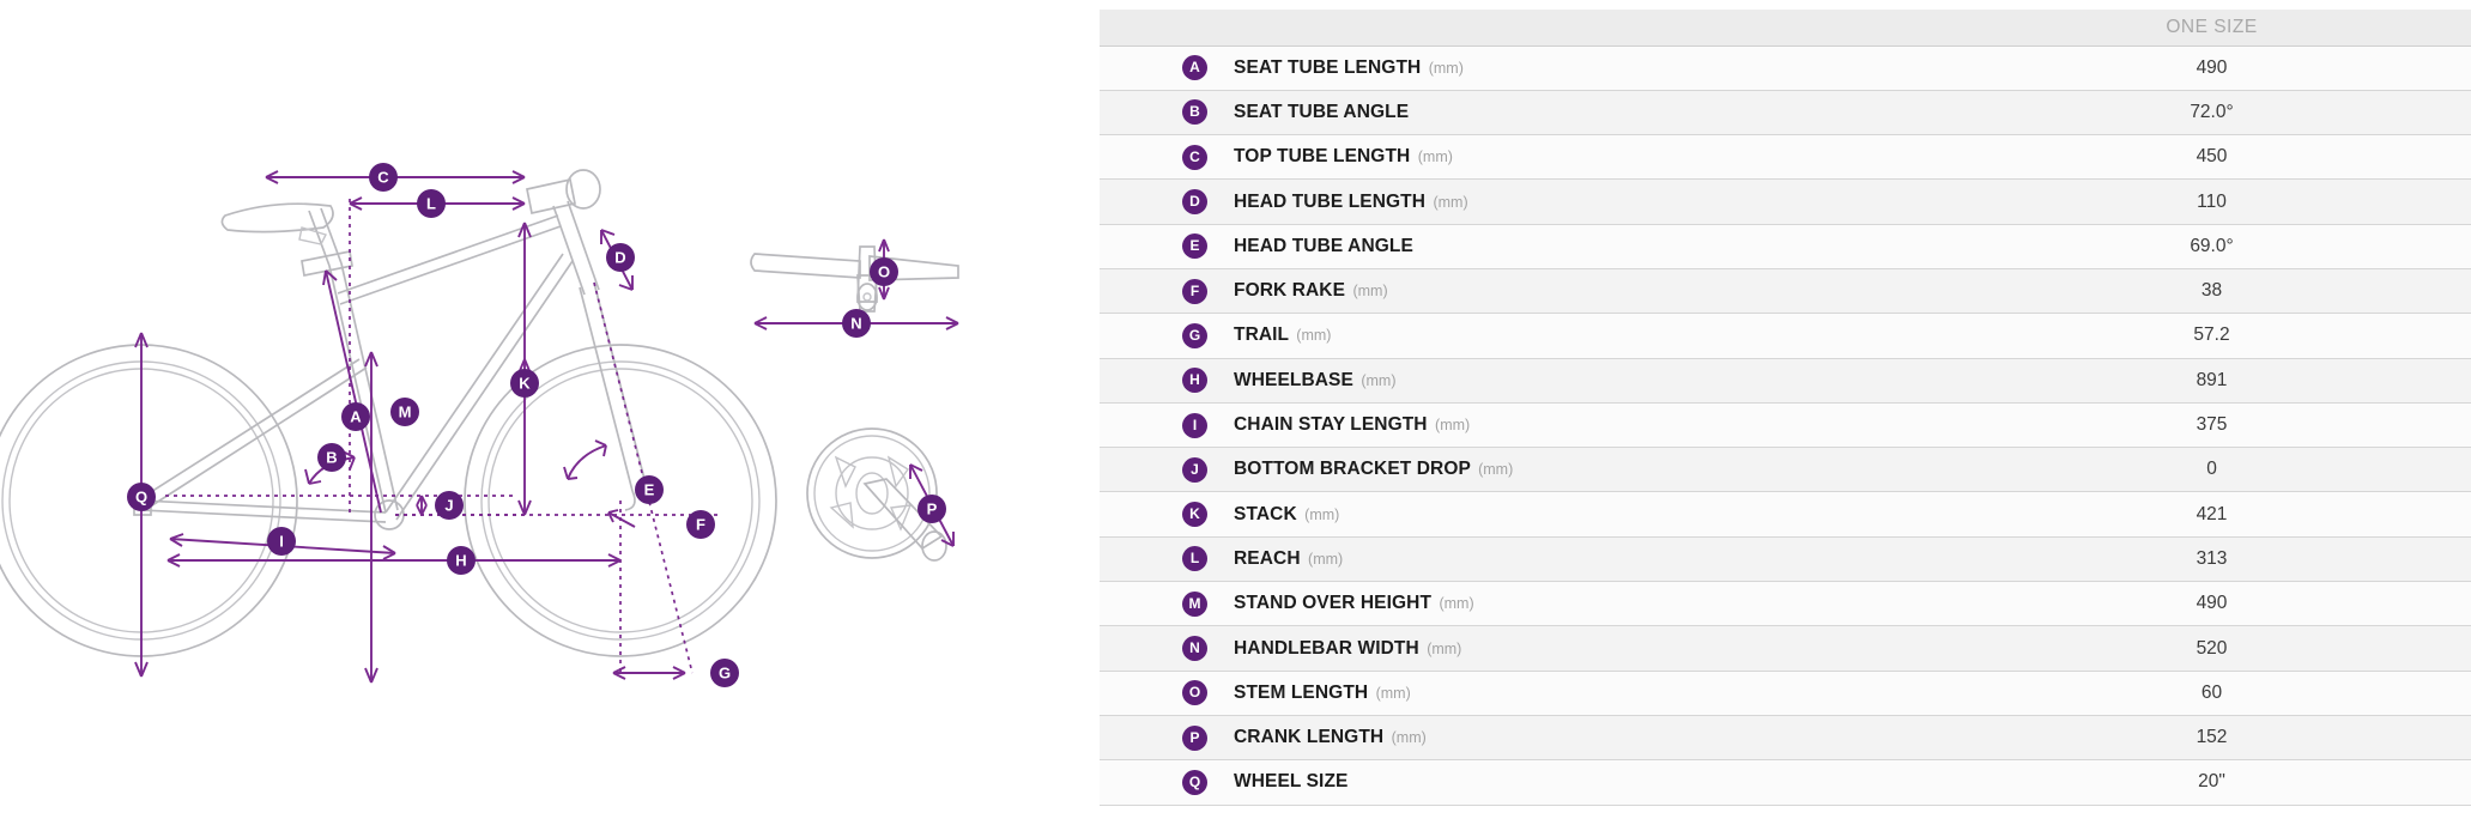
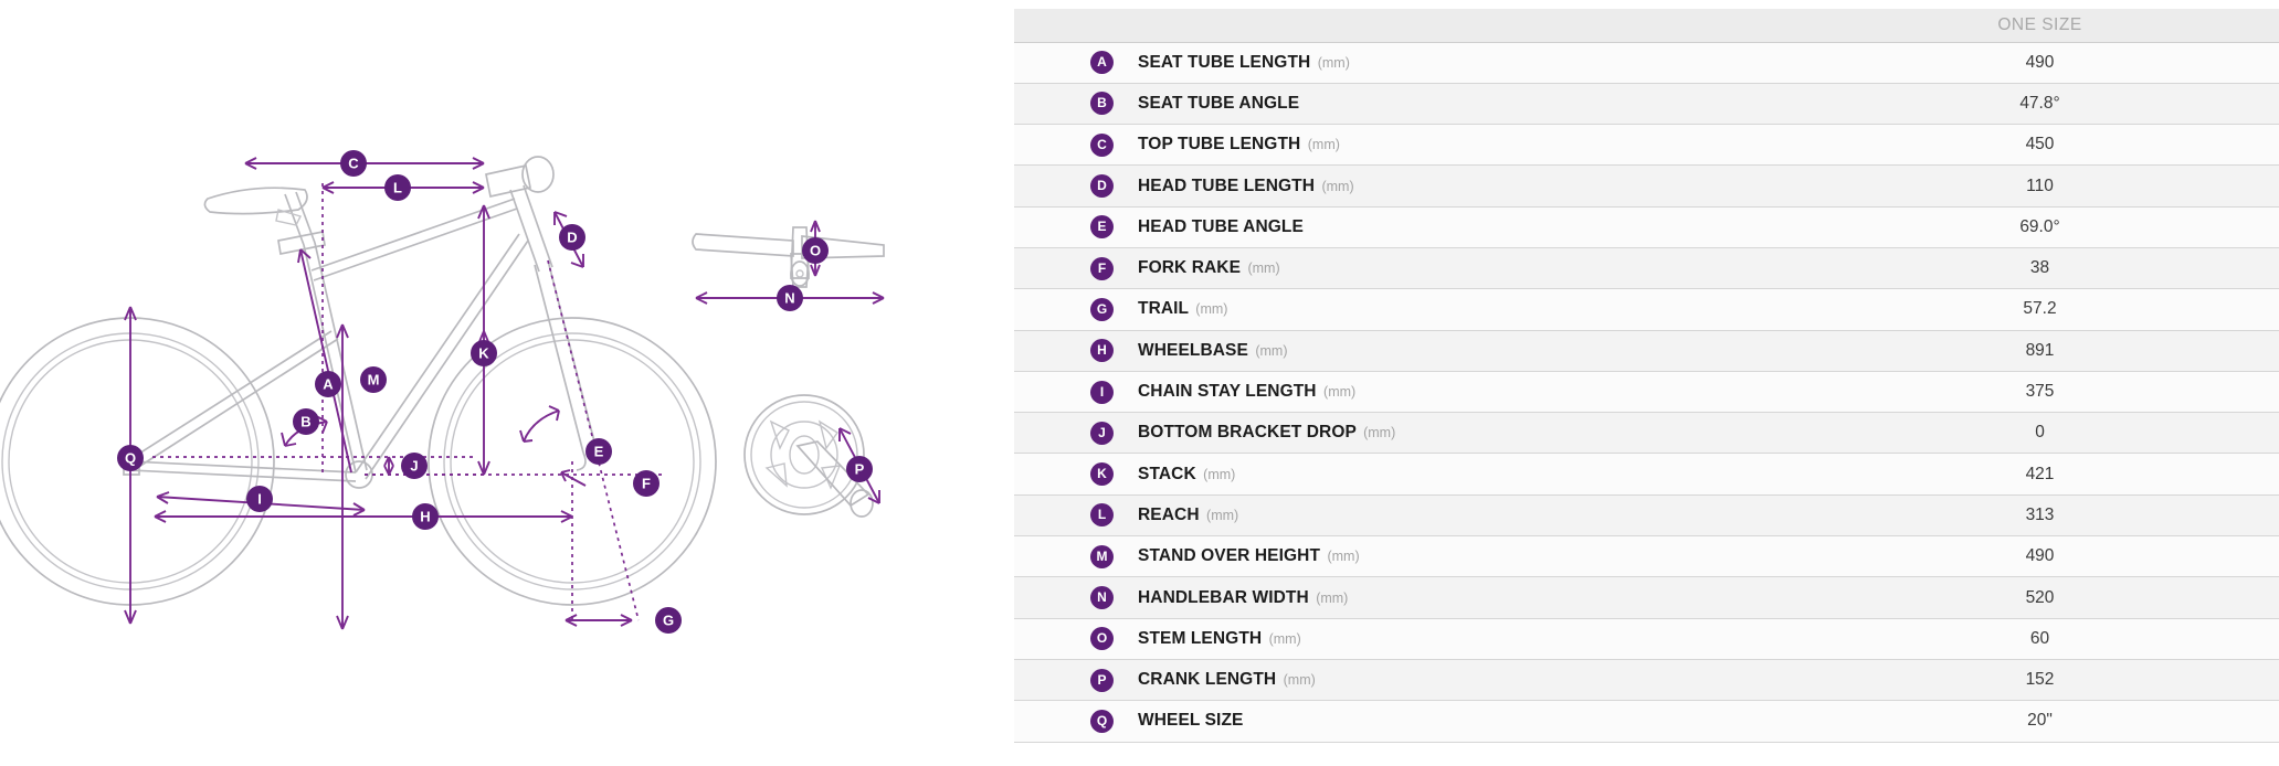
  C
  L
  D
  K
  A
  M
  B
  E
  Q
  J
  F
  I
  H
  G
  O
  N
  P
  		ONE SIZE
  A	SEAT TUBE LENGTH (mm)	490
- B	SEAT TUBE ANGLE	72.0°
+ B	SEAT TUBE ANGLE	47.8°
  C	TOP TUBE LENGTH (mm)	450
  D	HEAD TUBE LENGTH (mm)	110
  E	HEAD TUBE ANGLE	69.0°
  F	FORK RAKE (mm)	38
  G	TRAIL (mm)	57.2
  H	WHEELBASE (mm)	891
  I	CHAIN STAY LENGTH (mm)	375
  J	BOTTOM BRACKET DROP (mm)	0
  K	STACK (mm)	421
  L	REACH (mm)	313
  M	STAND OVER HEIGHT (mm)	490
  N	HANDLEBAR WIDTH (mm)	520
  O	STEM LENGTH (mm)	60
  P	CRANK LENGTH (mm)	152
  Q	WHEEL SIZE	20"
